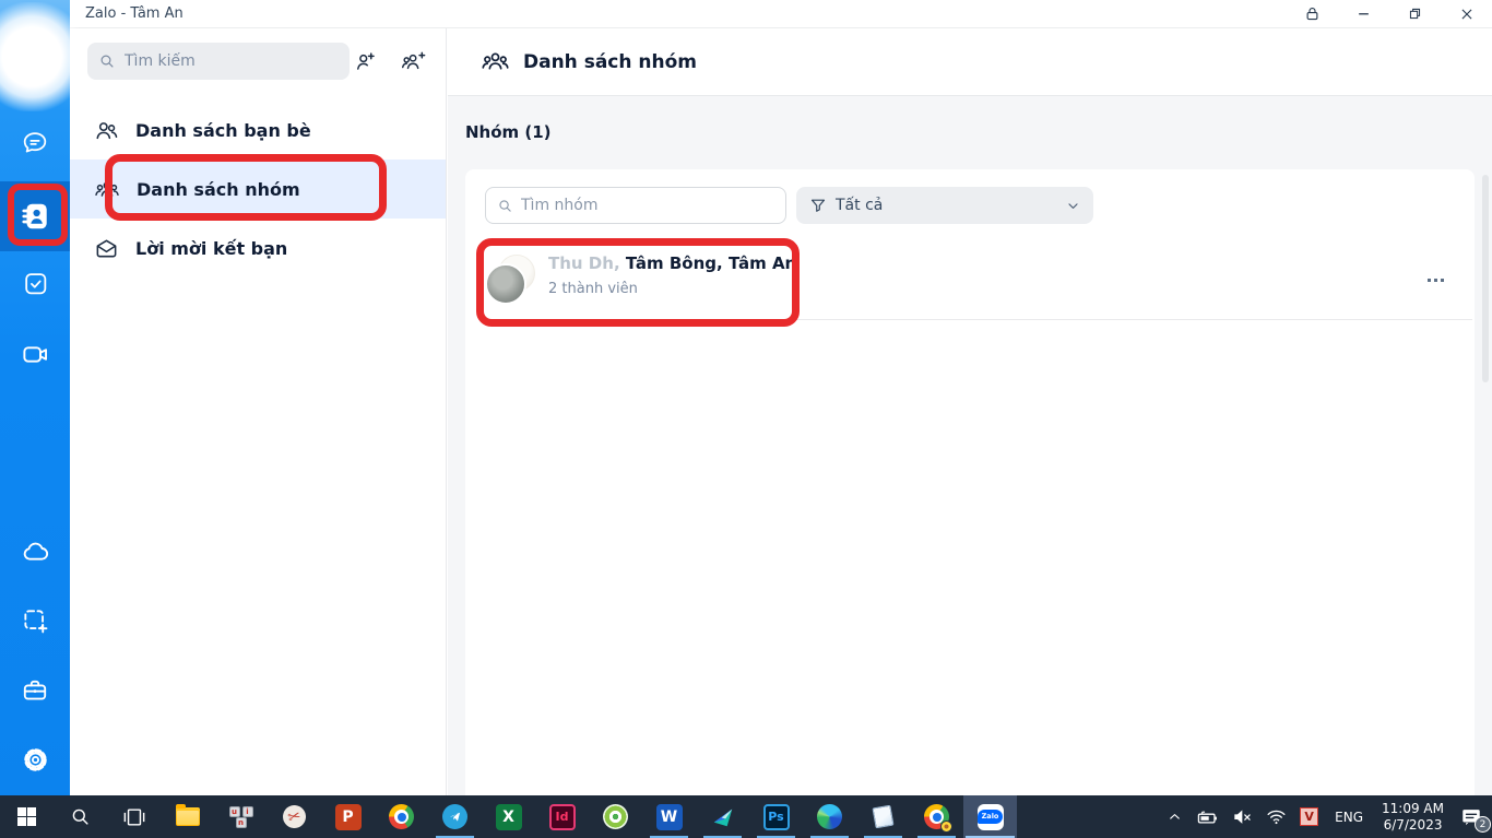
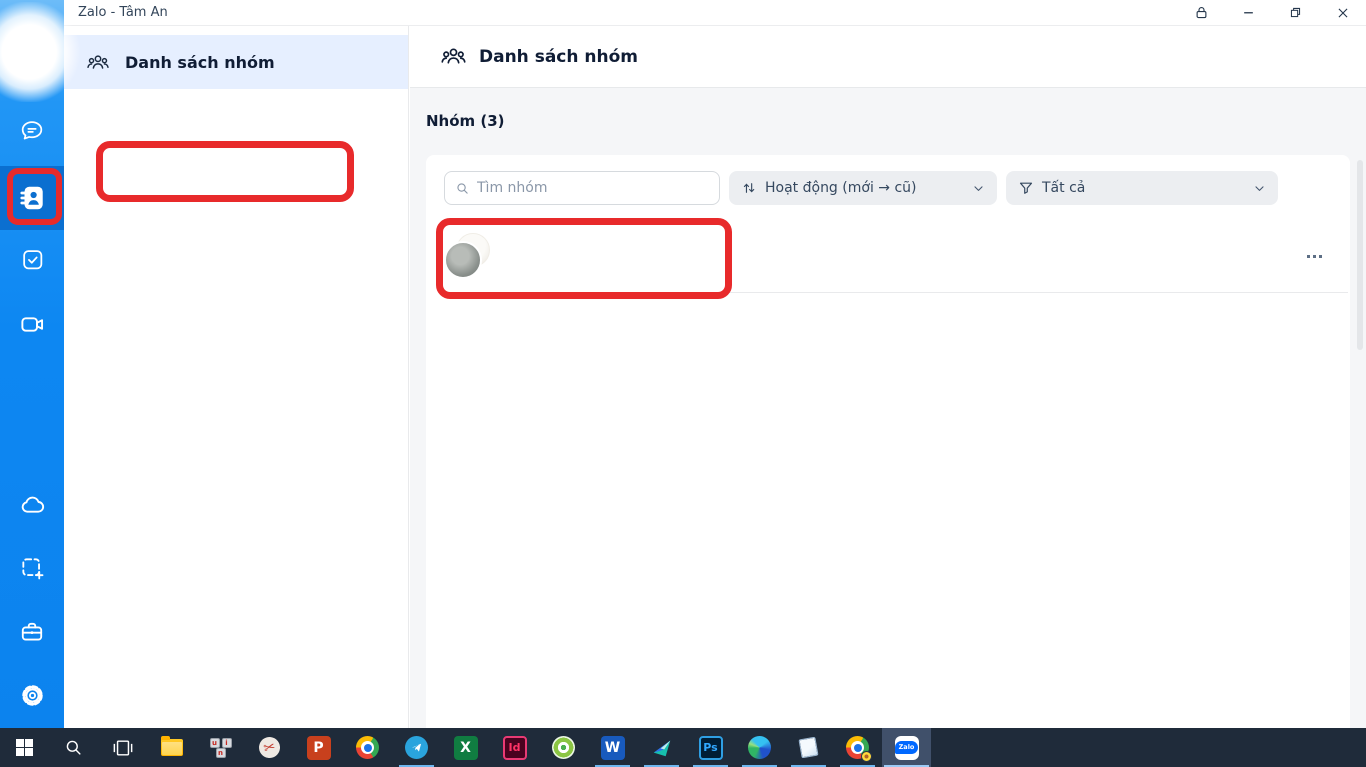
  Zalo - Tâm An
- Tìm kiếm
- Danh sách bạn bè
  Danh sách nhóm
- Lời mời kết bạn
  Danh sách nhóm
- Nhóm (1)
+ Nhóm (3)
  Tìm nhóm
+ Hoạt động (mới → cũ)
  Tất cả
- Thu Dh, Tâm Bông, Tâm An
- 2 thành viên
  u
  i
  n
  P
  X
  Id
  W
  Ps
  Zalo
- V
- ENG
- 11:09 AM
- 6/7/2023
- 2
